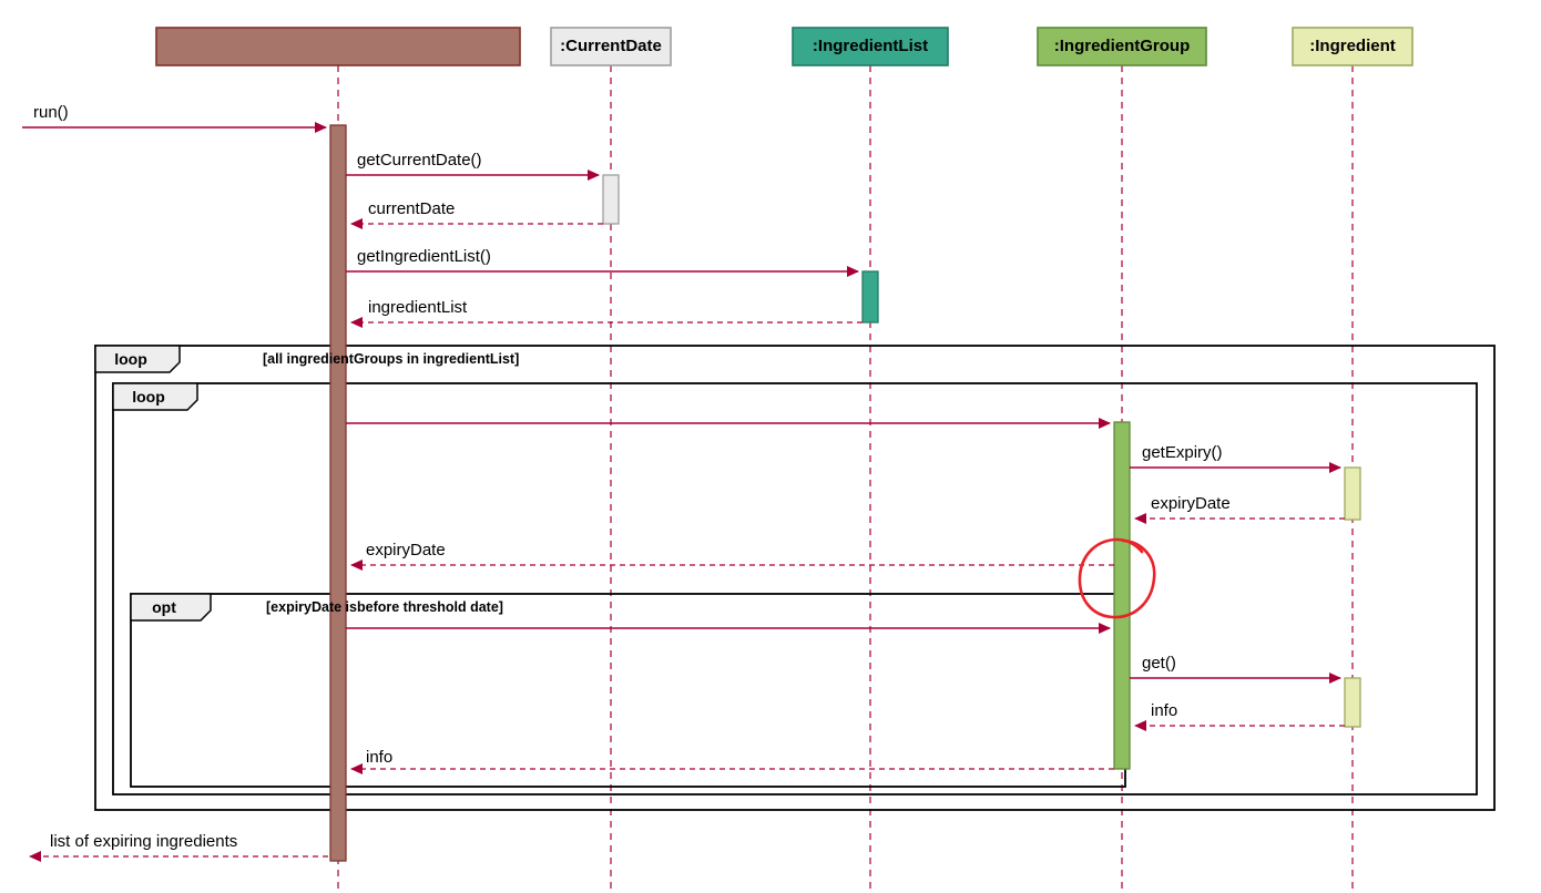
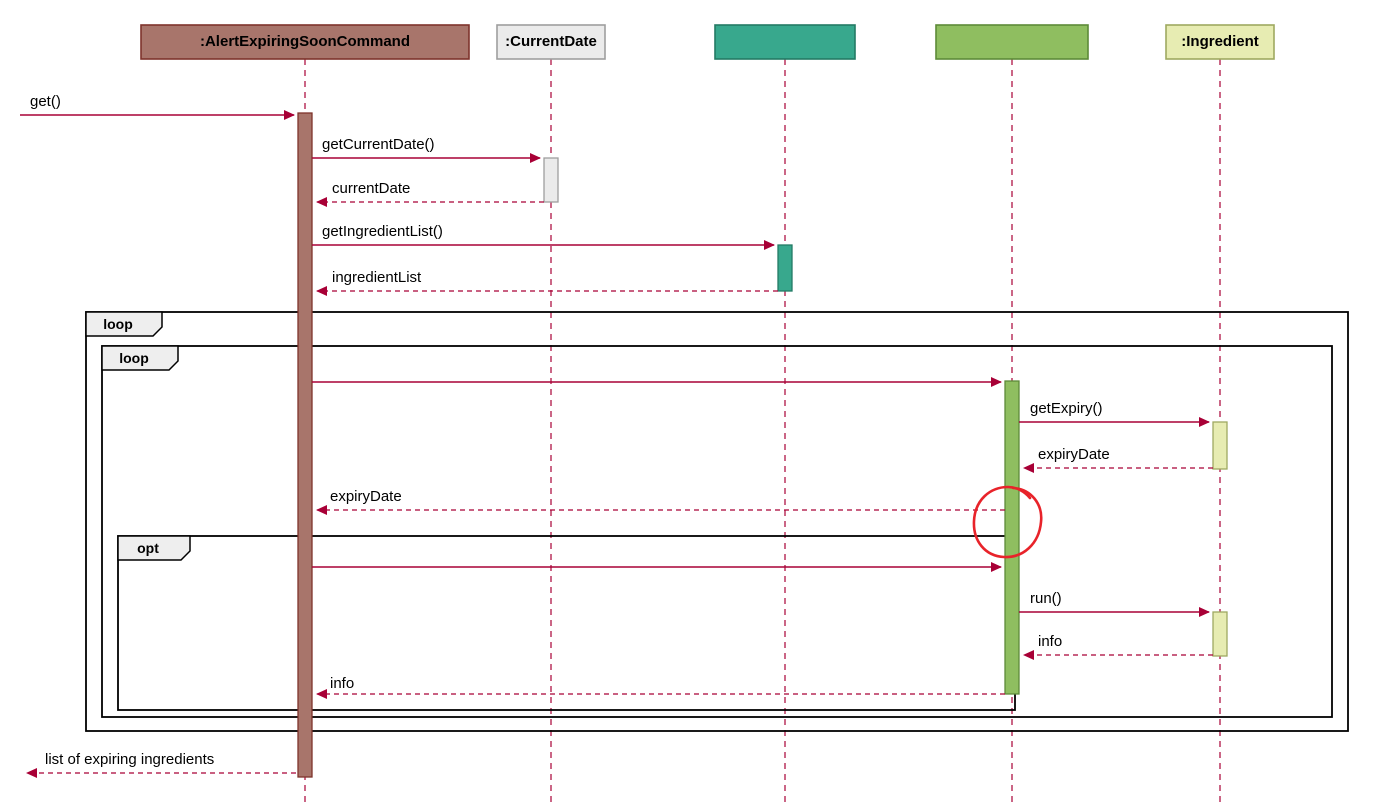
+ :AlertExpiringSoonCommand
  :CurrentDate
- :IngredientList
- :IngredientGroup
  :Ingredient
- run()
+ get()
  getCurrentDate()
  currentDate
  getIngredientList()
  ingredientList
  getExpiry()
  expiryDate
  expiryDate
- get()
+ run()
  info
  info
  list of expiring ingredients
  loop
- [all ingredientGroups in ingredientList]
  loop
  opt
- [expiryDate isbefore threshold date]
